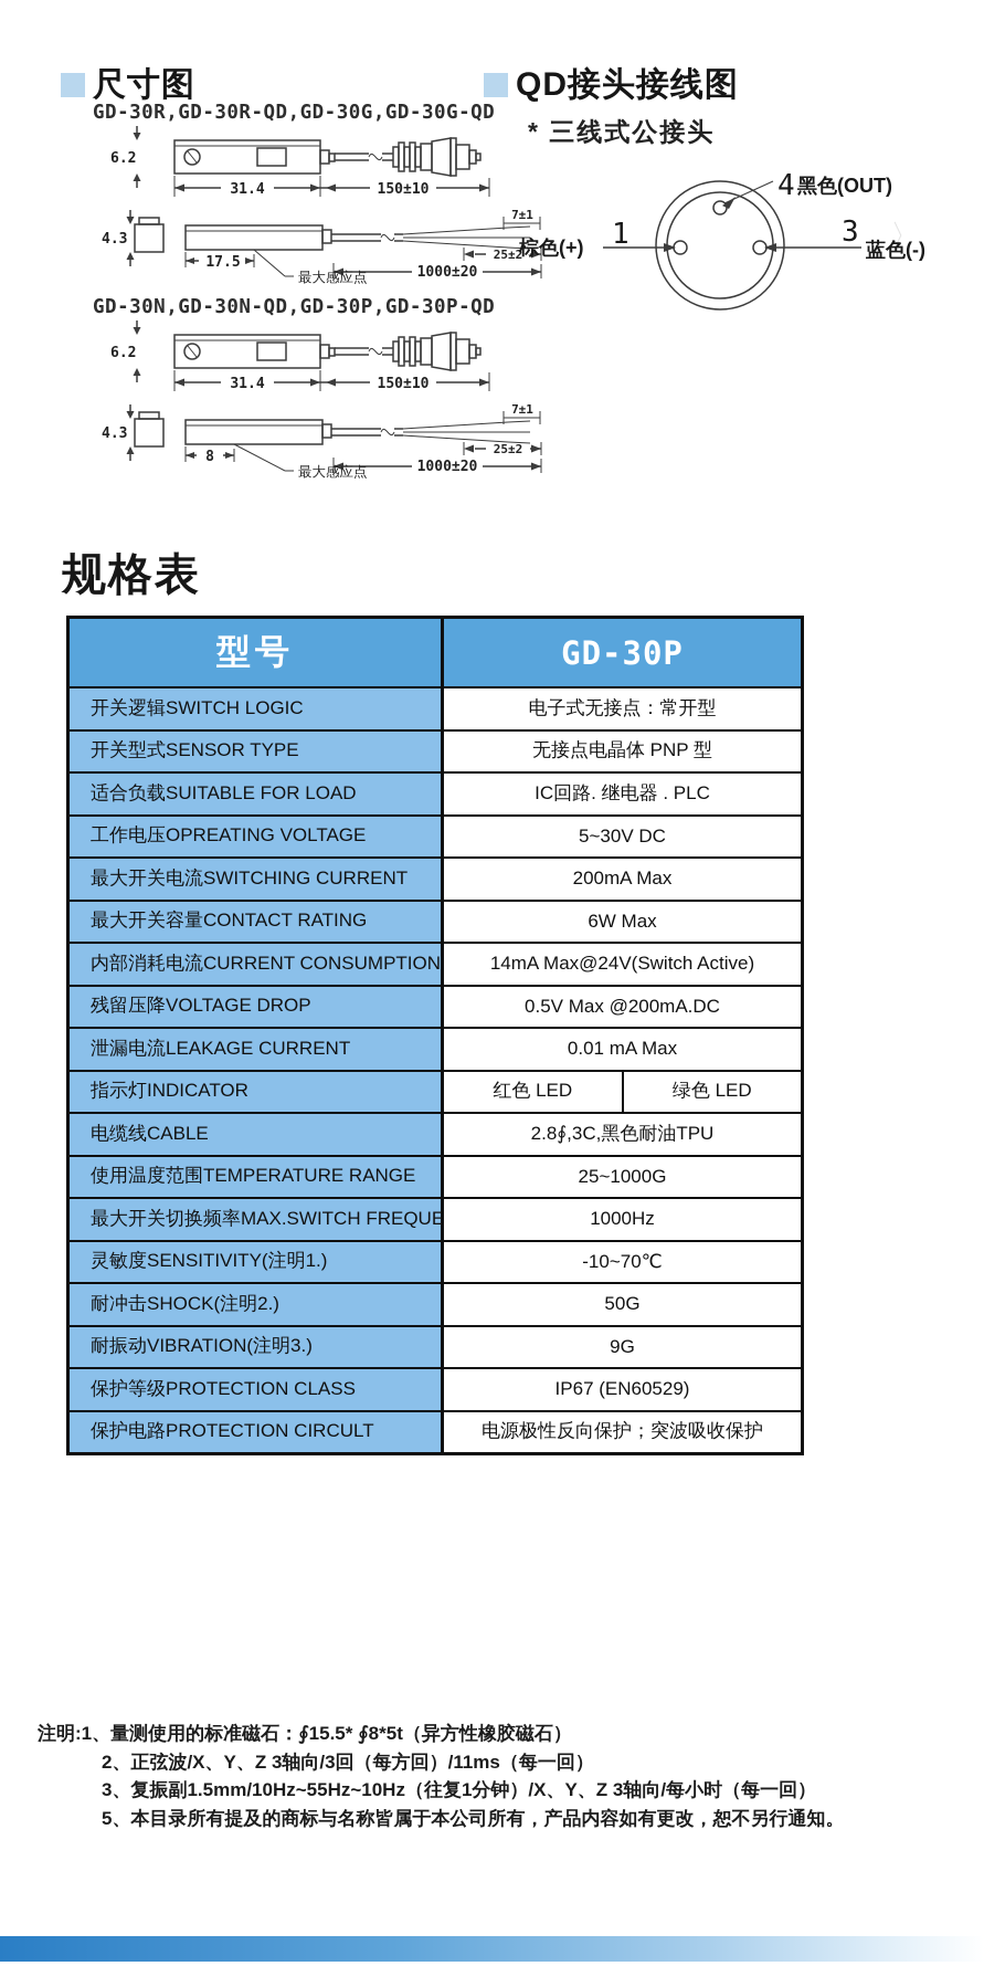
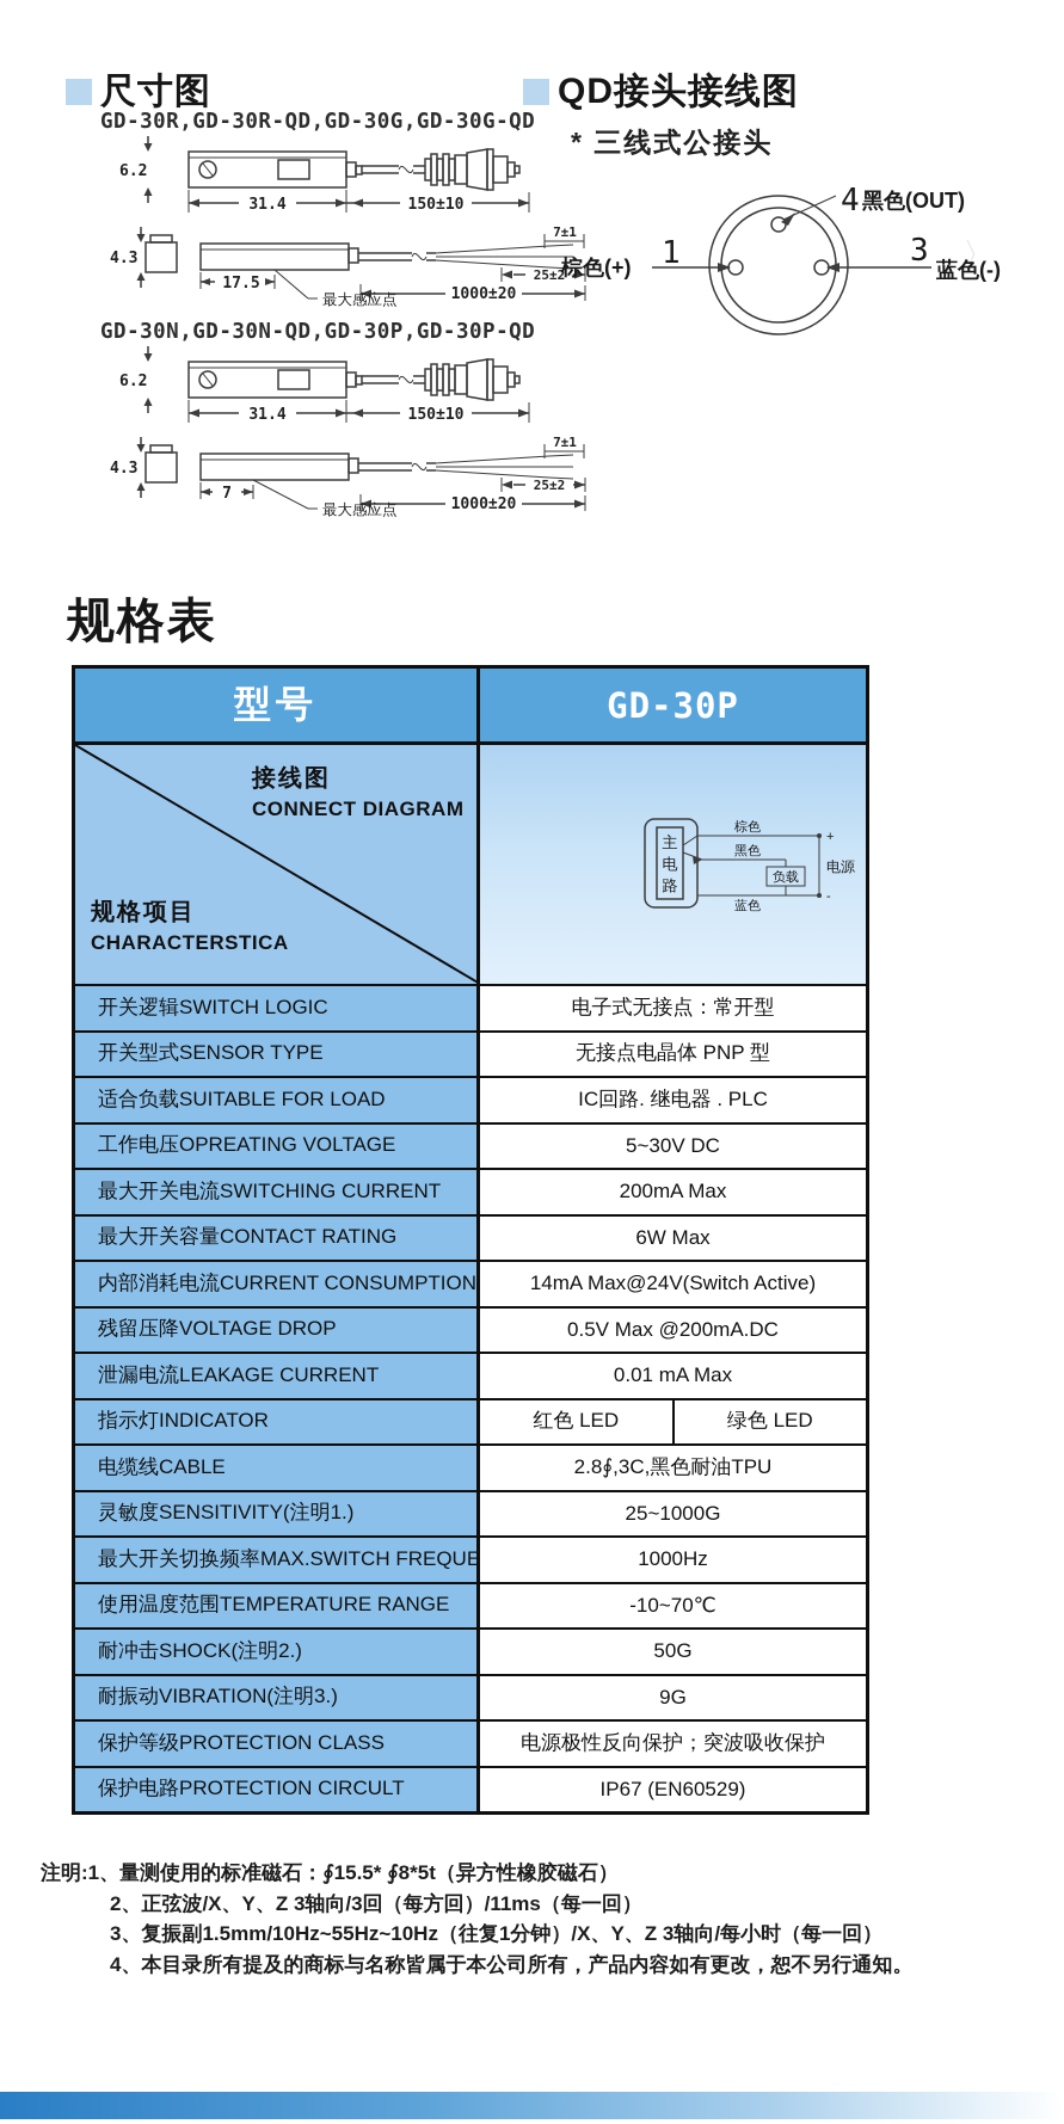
  尺寸图
  GD-30R,GD-30R-QD,GD-30G,GD-30G-QD
  6.2
  31.4
  150±10
  4.3
  7±1
  25±2
  1000±20
  17.5
  最大感应点
  GD-30N,GD-30N-QD,GD-30P,GD-30P-QD
  6.2
  31.4
  150±10
  4.3
  7±1
  25±2
  1000±20
- 8
+ 7
  最大感应点
  QD接头接线图
  * 三线式公接头
  〉
  4
  黑色(OUT)
  棕色(+)
  1
  3
  蓝色(-)
  规格表
  型号
  GD-30P
+ 接线图
+ CONNECT DIAGRAM
+ 规格项目
+ CHARACTERSTICA
+ 主
+ 电
+ 路
+ 负载
+ 棕色
+ 黑色
+ 蓝色
+ +
+ -
+ 电源
  开关逻辑SWITCH LOGIC
  电子式无接点：常开型
  开关型式SENSOR TYPE
  无接点电晶体 PNP 型
  适合负载SUITABLE FOR LOAD
  IC回路. 继电器 . PLC
  工作电压OPREATING VOLTAGE
  5~30V DC
  最大开关电流SWITCHING CURRENT
  200mA Max
  最大开关容量CONTACT RATING
  6W Max
  内部消耗电流CURRENT CONSUMPTION
  14mA Max@24V(Switch Active)
  残留压降VOLTAGE DROP
  0.5V Max @200mA.DC
  泄漏电流LEAKAGE CURRENT
  0.01 mA Max
  指示灯INDICATOR
  红色 LED
  绿色 LED
  电缆线CABLE
  2.8∮,3C,黑色耐油TPU
- 使用温度范围TEMPERATURE RANGE
+ 灵敏度SENSITIVITY(注明1.)
  25~1000G
  最大开关切换频率MAX.SWITCH FREQUE
  1000Hz
- 灵敏度SENSITIVITY(注明1.)
+ 使用温度范围TEMPERATURE RANGE
  -10~70℃
  耐冲击SHOCK(注明2.)
  50G
  耐振动VIBRATION(注明3.)
  9G
  保护等级PROTECTION CLASS
- IP67 (EN60529)
+ 电源极性反向保护；突波吸收保护
  保护电路PROTECTION CIRCULT
- 电源极性反向保护；突波吸收保护
+ IP67 (EN60529)
  注明:1、量测使用的标准磁石：∮15.5* ∮8*5t（异方性橡胶磁石）
  2、正弦波/X、Y、Z 3轴向/3回（每方回）/11ms（每一回）
  3、复振副1.5mm/10Hz~55Hz~10Hz（往复1分钟）/X、Y、Z 3轴向/每小时（每一回）
- 5、本目录所有提及的商标与名称皆属于本公司所有，产品内容如有更改，恕不另行通知。
+ 4、本目录所有提及的商标与名称皆属于本公司所有，产品内容如有更改，恕不另行通知。
